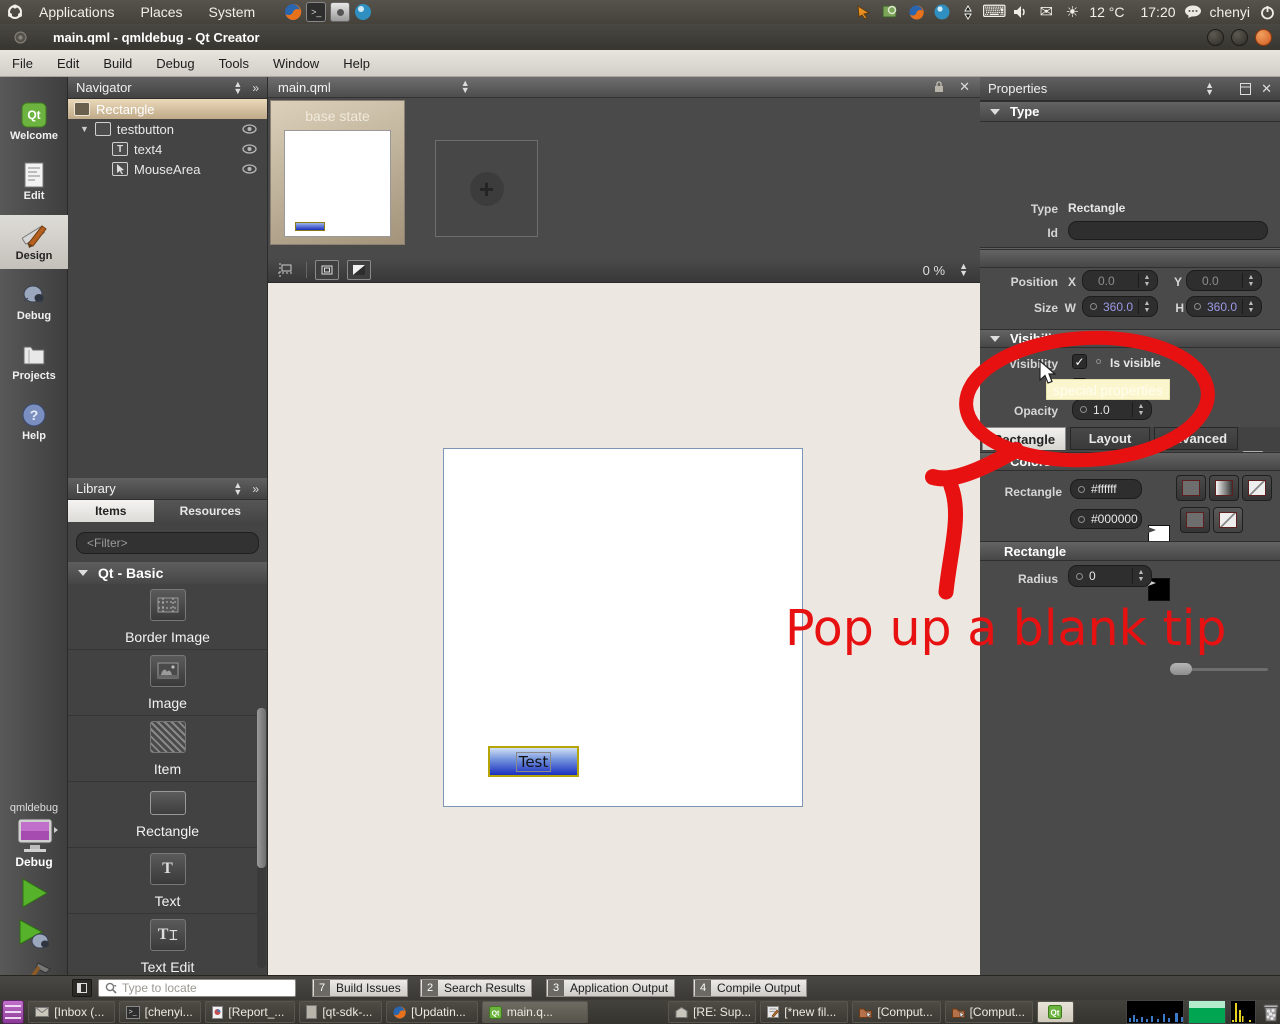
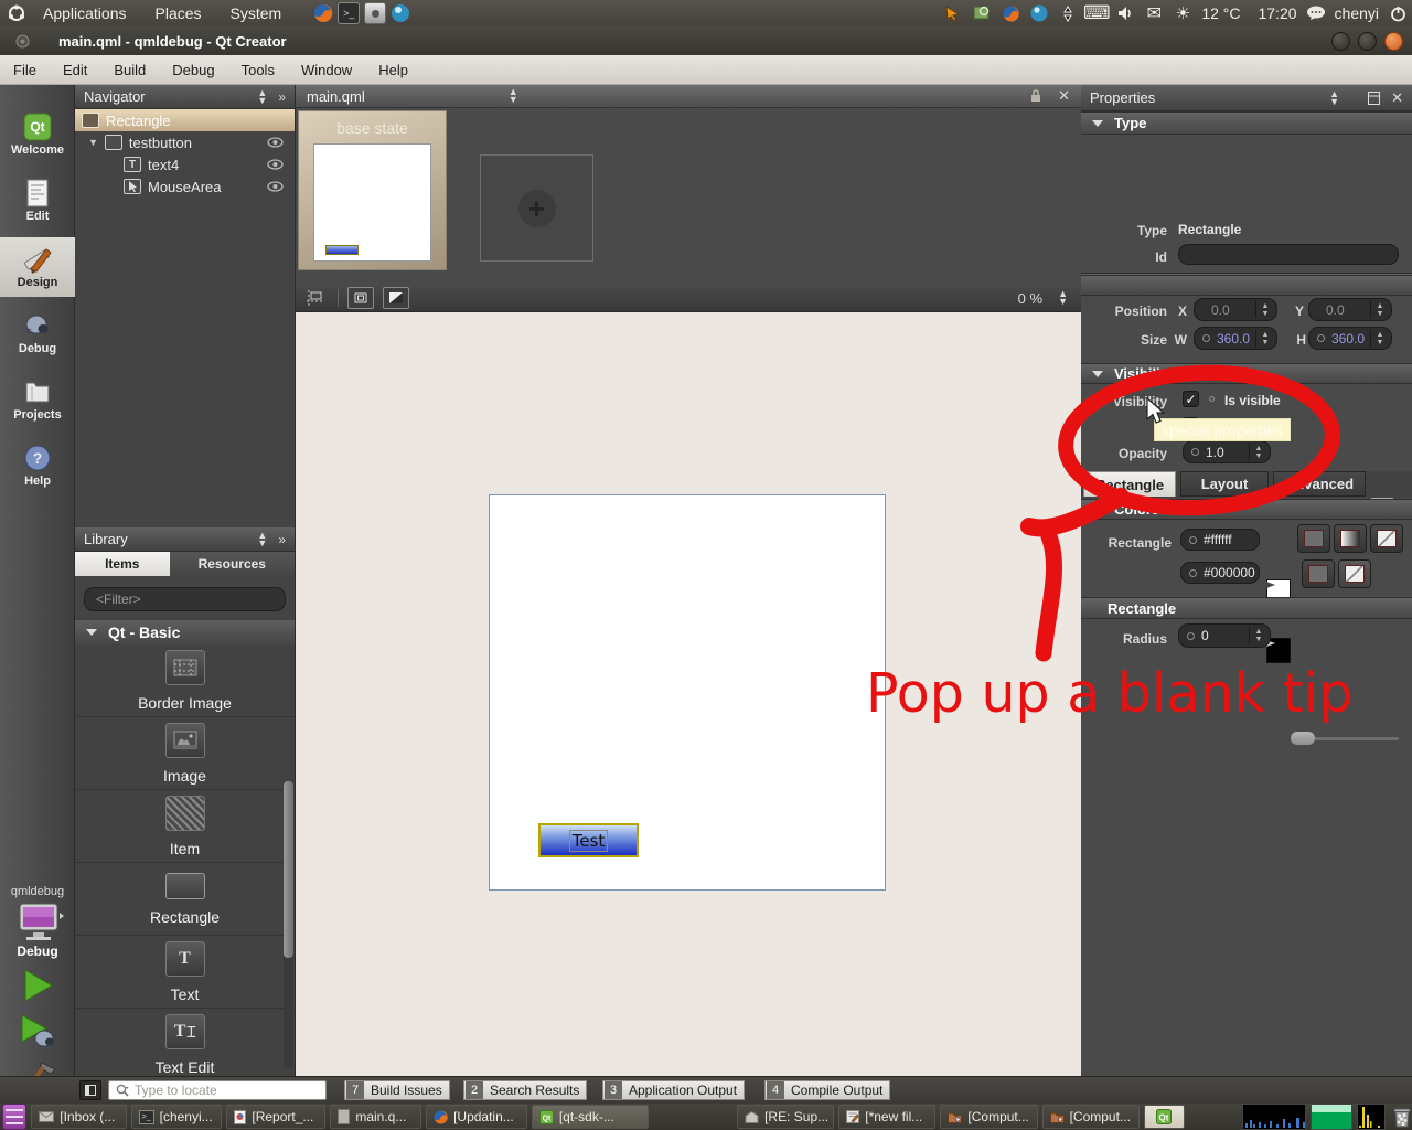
  Applications
  Places
  System
  >_
  ⌨
  ✉
  ☀
  12 °C
  17:20
  chenyi
  main.qml - qmldebug - Qt Creator
  File
  Edit
  Build
  Debug
  Tools
  Window
  Help
  Qt
  Welcome
  Edit
  Design
  Debug
  Projects
  ?
  Help
  qmldebug
  Debug
  Navigator
  ▲
  ▼
  »
  Rectangle
  ▼
  testbutton
  T
  text4
  MouseArea
  Library
  ▲
  ▼
  »
  Items
  Resources
  <Filter>
  Qt - Basic
  Border Image
  Image
  Item
  Rectangle
  T
  Text
  T
  Ɪ
  Text Edit
  main.qml
  ▲
  ▼
  ✕
  base state
  +
  0 %
  ▲
  ▼
  Test
  Properties
  ▲
  ▼
  ✕
  Type
  Type
  Rectangle
  Id
  Position
  X
  0.0
  Y
  0.0
  Size
  W
  360.0
  H
  360.0
  Visibiity
  ✓
  Is visible
  Opacity
  1.0
  ectangle
  Layout
  Rectangle
  #ffffff
  #000000
  Rectangle
  Radius
  0
  special properties
  Pop up a blank tip
  Type to locate
  7
  Build Issues
  2
  Search Results
  3
  Application Output
  4
  Compile Output
  [Inbox (...
  [chenyi...
  [Report_...
- [qt-sdk-...
+ main.q...
  [Updatin...
- main.q...
+ [qt-sdk-...
  [RE: Sup...
  [*new fil...
  [Comput...
  [Comput...
  Qt
